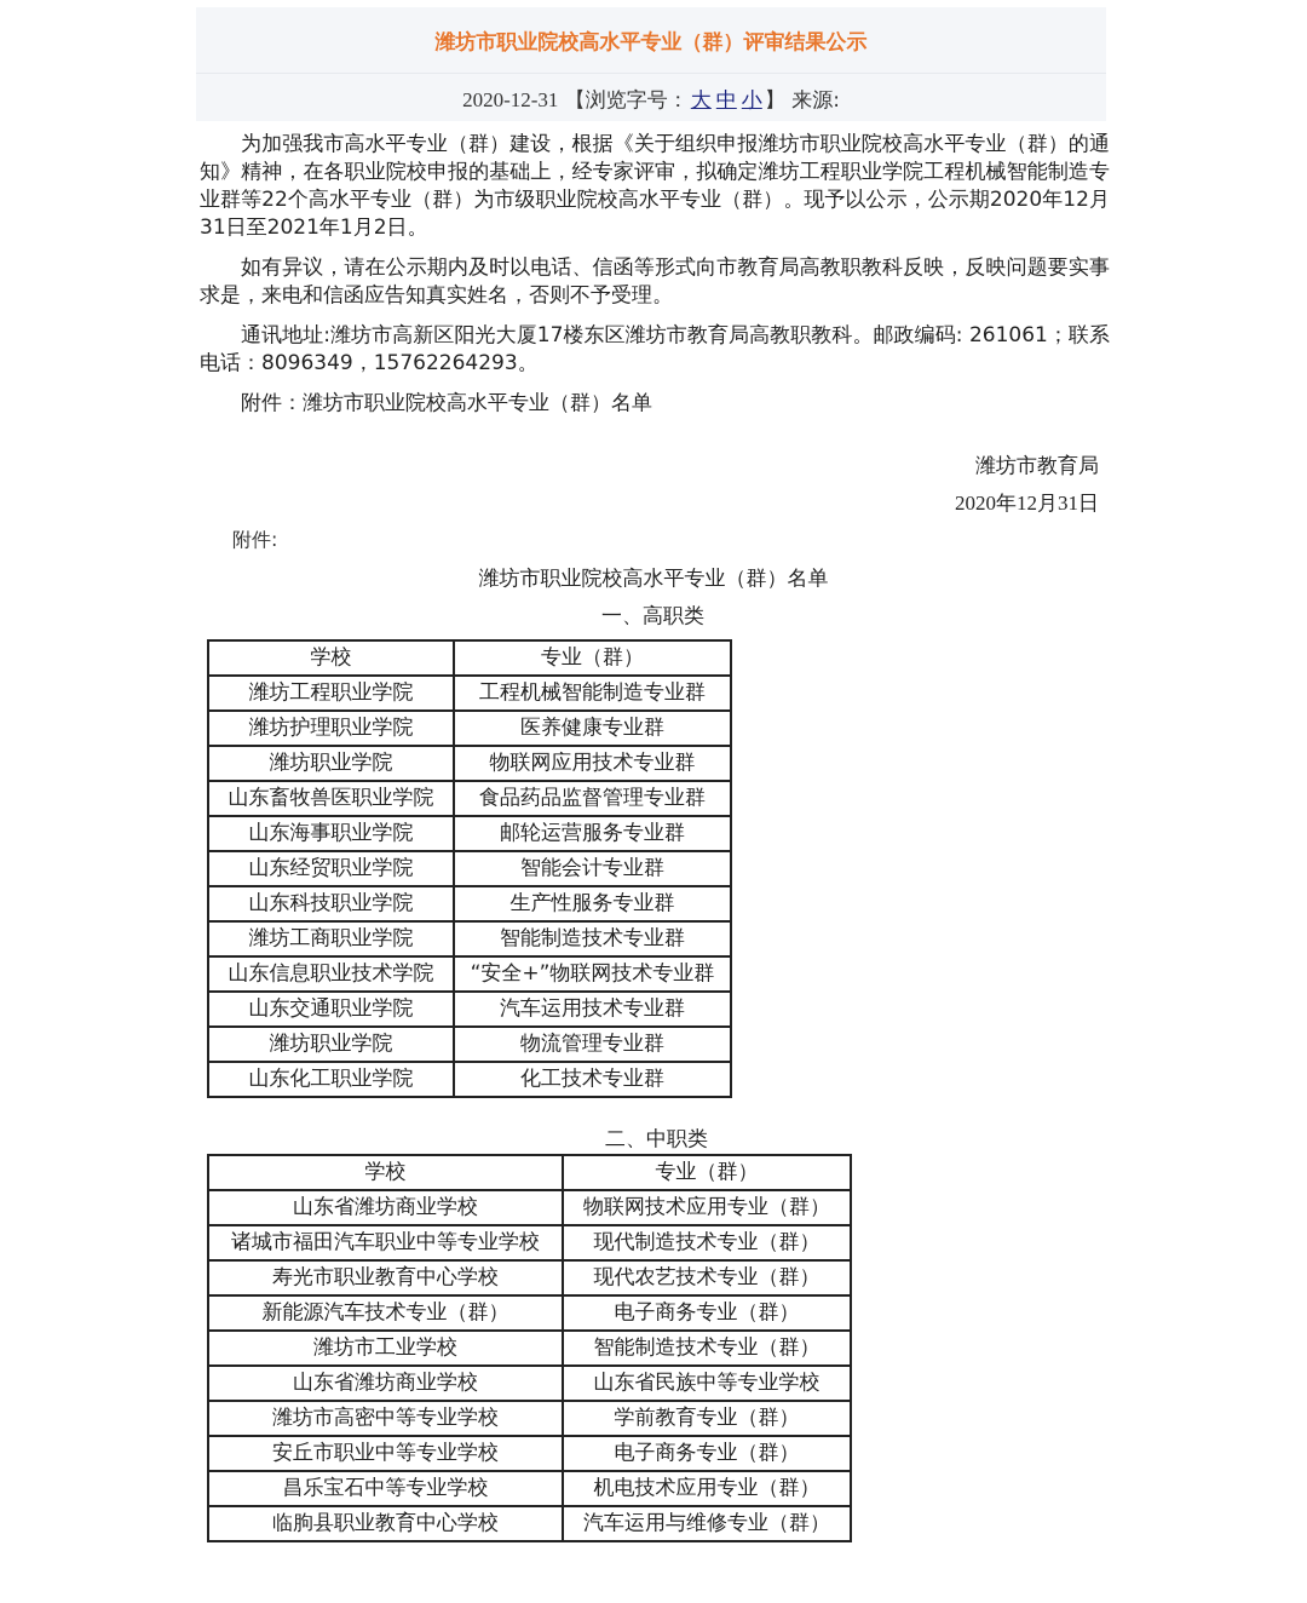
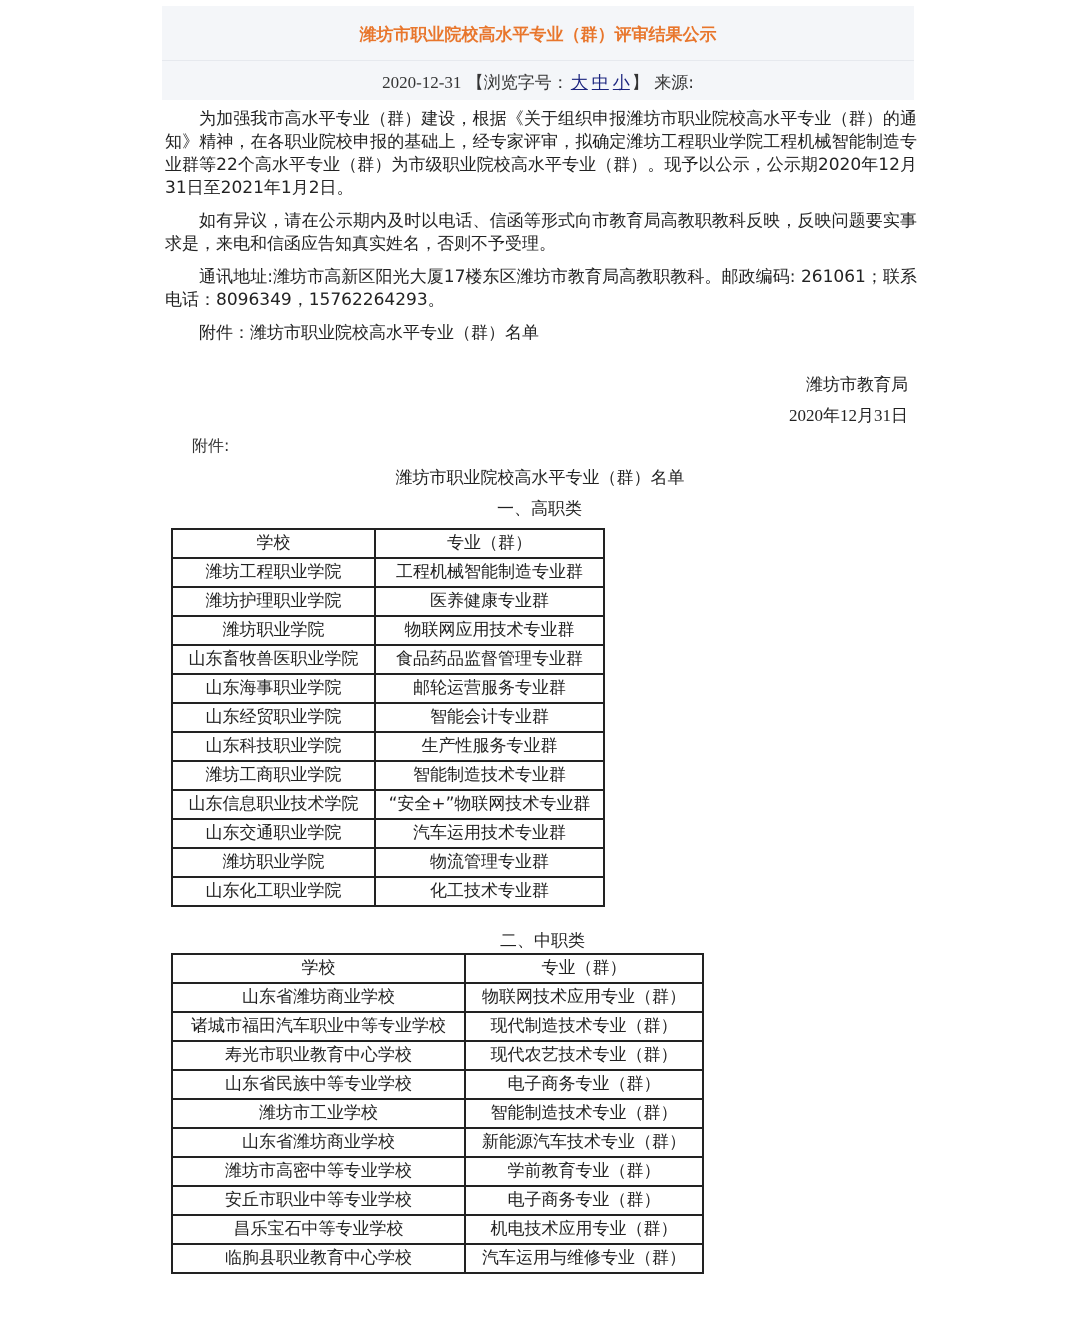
  潍坊市职业院校高水平专业（群）评审结果公示
  2020-12-31 【浏览字号：大 中 小】 来源:
  为加强我市高水平专业（群）建设，根据《关于组织申报潍坊市职业院校高水平专业（群）的通知》精神，在各职业院校申报的基础上，经专家评审，拟确定潍坊工程职业学院工程机械智能制造专业群等22个高水平专业（群）为市级职业院校高水平专业（群）。现予以公示，公示期2020年12月31日至2021年1月2日。
  如有异议，请在公示期内及时以电话、信函等形式向市教育局高教职教科反映，反映问题要实事求是，来电和信函应告知真实姓名，否则不予受理。
  通讯地址:潍坊市高新区阳光大厦17楼东区潍坊市教育局高教职教科。邮政编码: 261061；联系电话：8096349，15762264293。
  附件：潍坊市职业院校高水平专业（群）名单
  潍坊市教育局
  2020年12月31日
  附件:
  潍坊市职业院校高水平专业（群）名单
  一、高职类
  学校	专业（群）
  潍坊工程职业学院	工程机械智能制造专业群
  潍坊护理职业学院	医养健康专业群
  潍坊职业学院	物联网应用技术专业群
  山东畜牧兽医职业学院	食品药品监督管理专业群
  山东海事职业学院	邮轮运营服务专业群
  山东经贸职业学院	智能会计专业群
  山东科技职业学院	生产性服务专业群
  潍坊工商职业学院	智能制造技术专业群
  山东信息职业技术学院	“安全+”物联网技术专业群
  山东交通职业学院	汽车运用技术专业群
  潍坊职业学院	物流管理专业群
  山东化工职业学院	化工技术专业群
  二、中职类
  学校	专业（群）
  山东省潍坊商业学校	物联网技术应用专业（群）
  诸城市福田汽车职业中等专业学校	现代制造技术专业（群）
  寿光市职业教育中心学校	现代农艺技术专业（群）
- 新能源汽车技术专业（群）	电子商务专业（群）
+ 山东省民族中等专业学校	电子商务专业（群）
  潍坊市工业学校	智能制造技术专业（群）
- 山东省潍坊商业学校	山东省民族中等专业学校
+ 山东省潍坊商业学校	新能源汽车技术专业（群）
  潍坊市高密中等专业学校	学前教育专业（群）
  安丘市职业中等专业学校	电子商务专业（群）
  昌乐宝石中等专业学校	机电技术应用专业（群）
  临朐县职业教育中心学校	汽车运用与维修专业（群）
